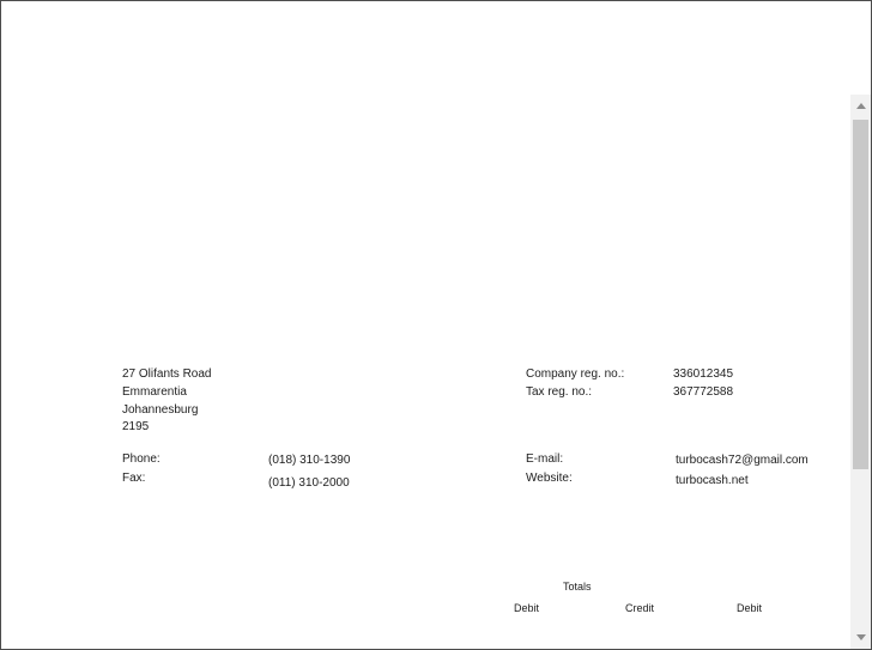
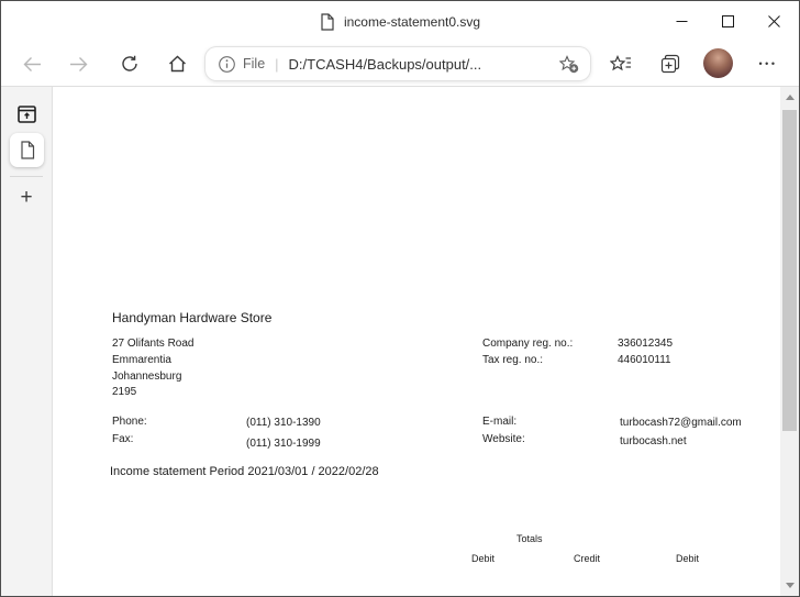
+ income-statement0.svg
+ File
+ |
+ D:/TCASH4/Backups/output/...
+ •••
+ +
+ Handyman Hardware Store
  27 Olifants Road
  Emmarentia
  Johannesburg
  2195
  Company reg. no.:
  336012345
  Tax reg. no.:
- 367772588
+ 446010111
  Phone:
- (018) 310-1390
+ (011) 310-1390
  Fax:
- (011) 310-2000
+ (011) 310-1999
  E-mail:
  turbocash72@gmail.com
  Website:
  turbocash.net
+ Income statement Period 2021/03/01 / 2022/02/28
  Totals
  Debit
  Credit
  Debit
